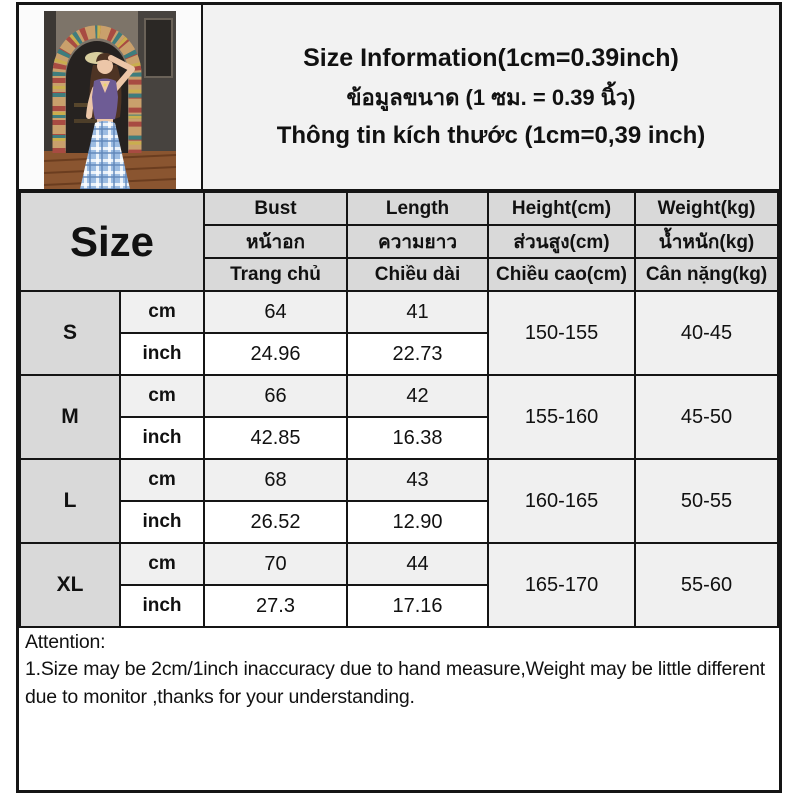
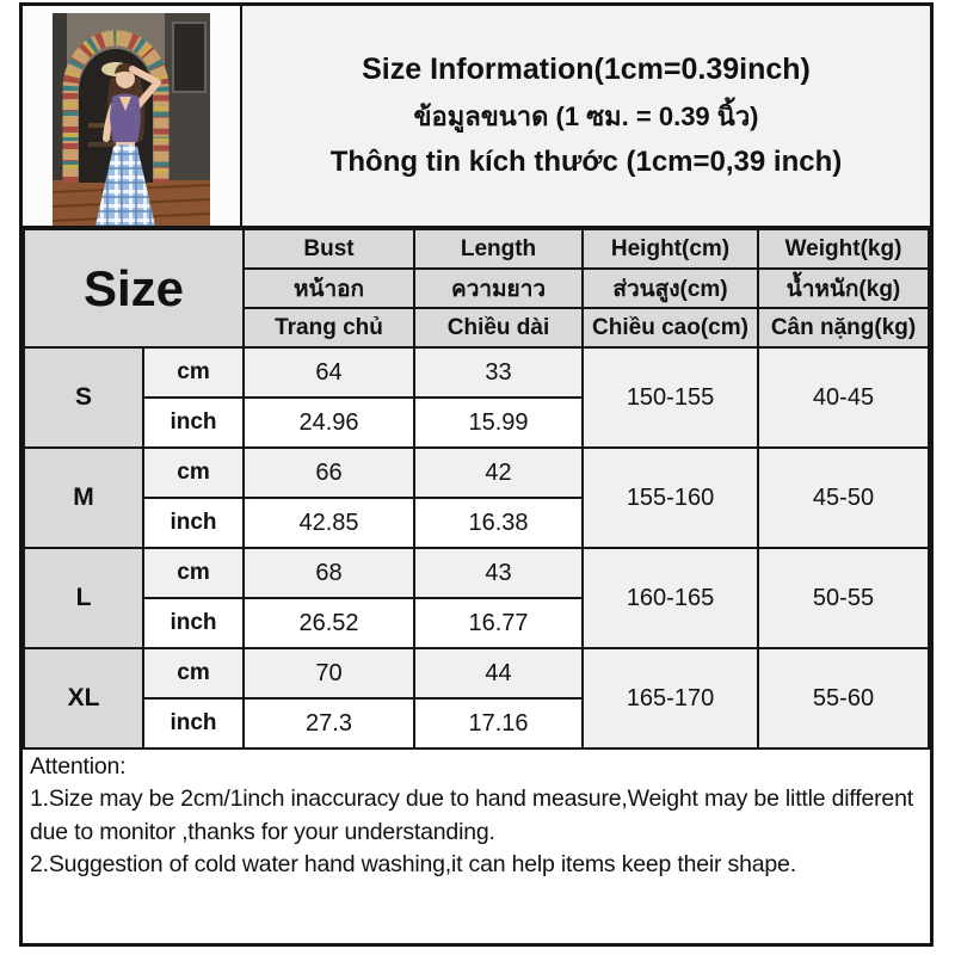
  Size Information(1cm=0.39inch)
  ข้อมูลขนาด (1 ซม. = 0.39 นิ้ว)
  Thông tin kích thước (1cm=0,39 inch)
  Size	Bust	Length	Height(cm)	Weight(kg)
  หน้าอก	ความยาว	ส่วนสูง(cm)	น้ำหนัก(kg)
  Trang chủ	Chiều dài	Chiều cao(cm)	Cân nặng(kg)
- S	cm	64	41	150-155	40-45
+ S	cm	64	33	150-155	40-45
- inch	24.96	22.73
+ inch	24.96	15.99
  M	cm	66	42	155-160	45-50
  inch	42.85	16.38
  L	cm	68	43	160-165	50-55
- inch	26.52	12.90
+ inch	26.52	16.77
  XL	cm	70	44	165-170	55-60
  inch	27.3	17.16
  Attention:
  1.Size may be 2cm/1inch inaccuracy due to hand measure,Weight may be little different due to monitor ,thanks for your understanding.
+ 2.Suggestion of cold water hand washing,it can help items keep their shape.
